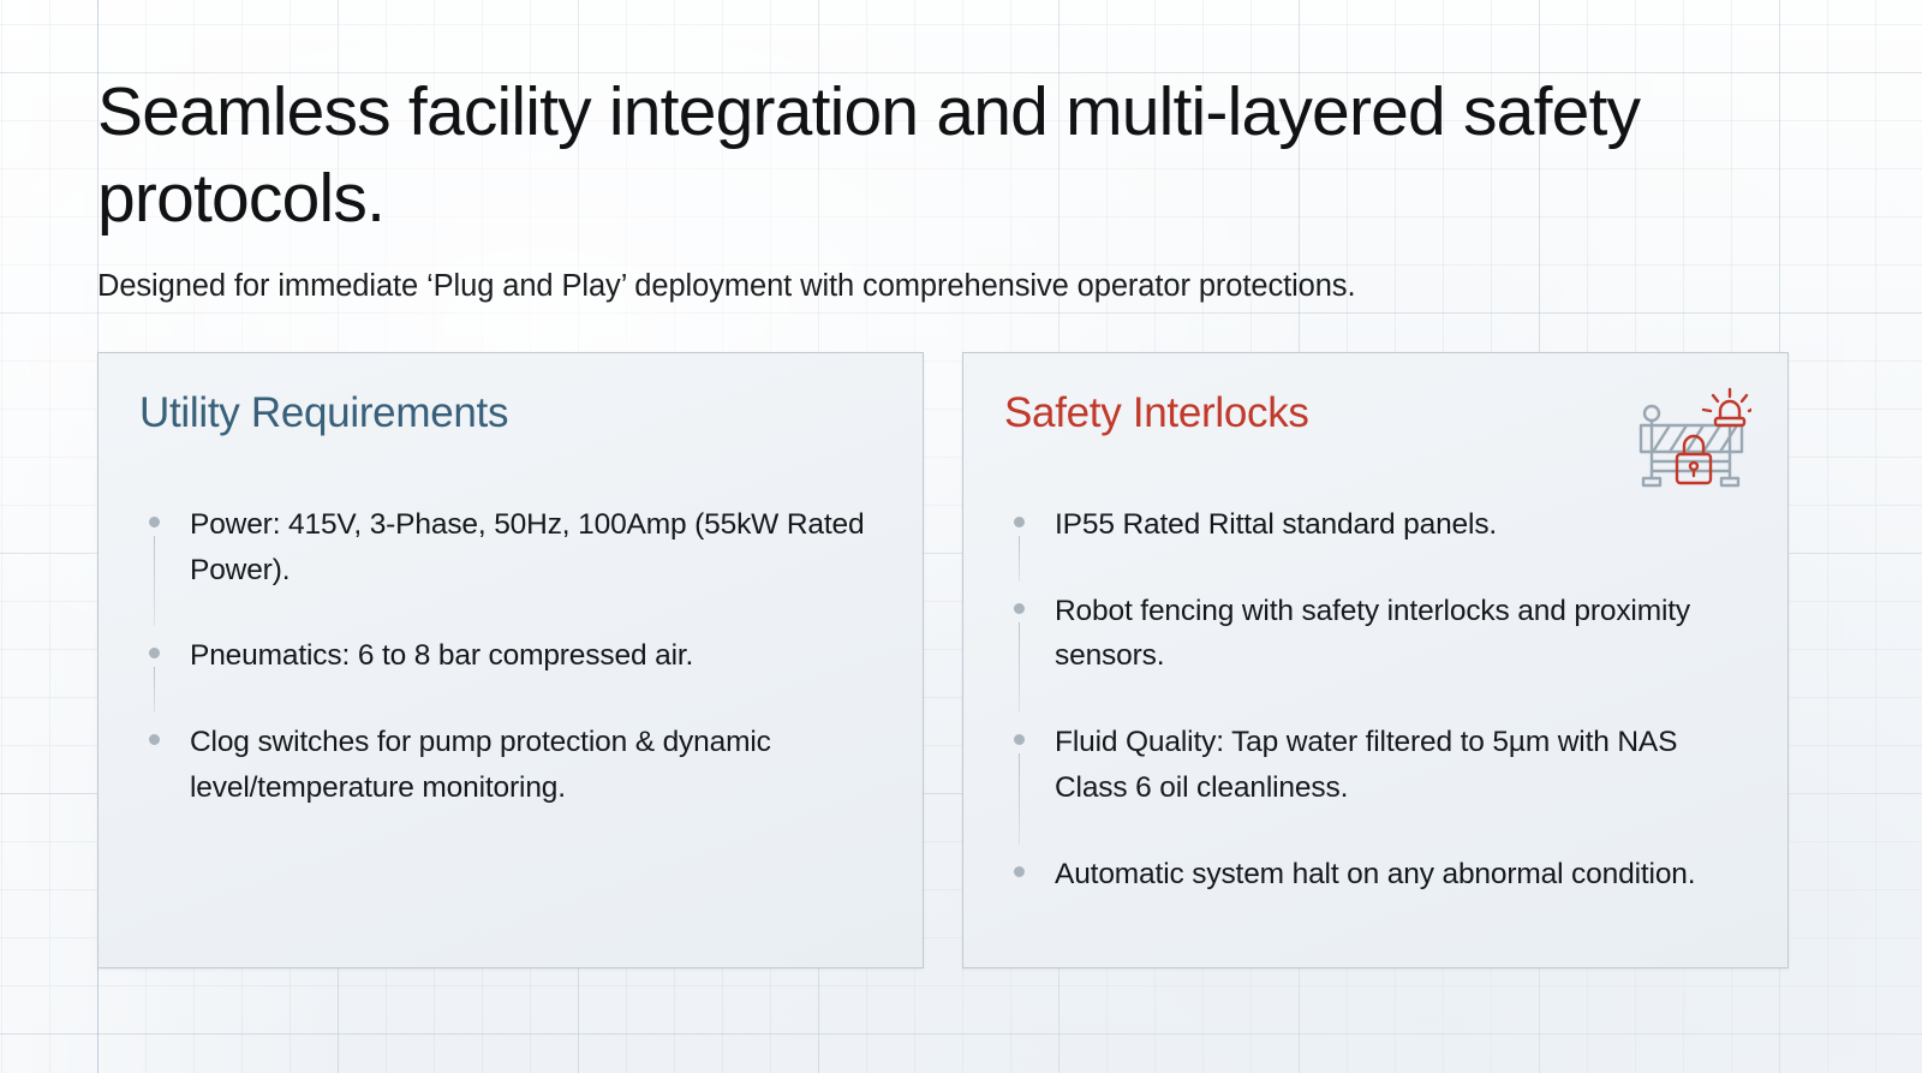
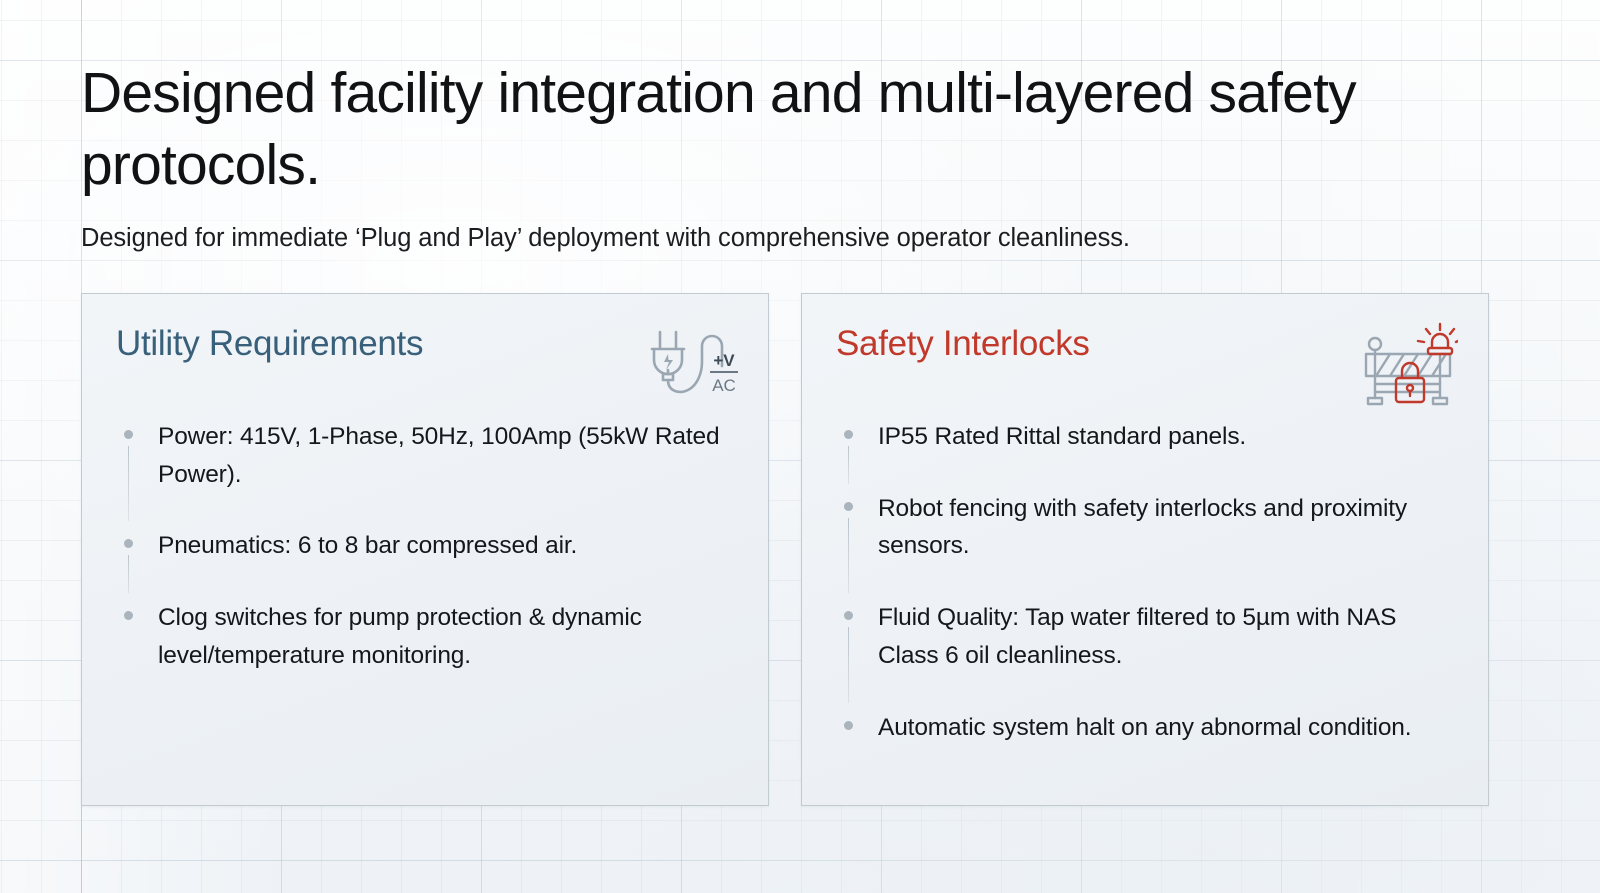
- Seamless facility integration and multi-layered safety protocols.
+ Designed facility integration and multi-layered safety protocols.
- Designed for immediate ‘Plug and Play’ deployment with comprehensive operator protections.
+ Designed for immediate ‘Plug and Play’ deployment with comprehensive operator cleanliness.
  Utility Requirements
+ +V
+ AC
- Power: 415V, 3-Phase, 50Hz, 100Amp (55kW Rated Power).
+ Power: 415V, 1-Phase, 50Hz, 100Amp (55kW Rated Power).
  Pneumatics: 6 to 8 bar compressed air.
  Clog switches for pump protection & dynamic level/temperature monitoring.
  Safety Interlocks
  IP55 Rated Rittal standard panels.
  Robot fencing with safety interlocks and proximity sensors.
  Fluid Quality: Tap water filtered to 5µm with NAS Class 6 oil cleanliness.
  Automatic system halt on any abnormal condition.
